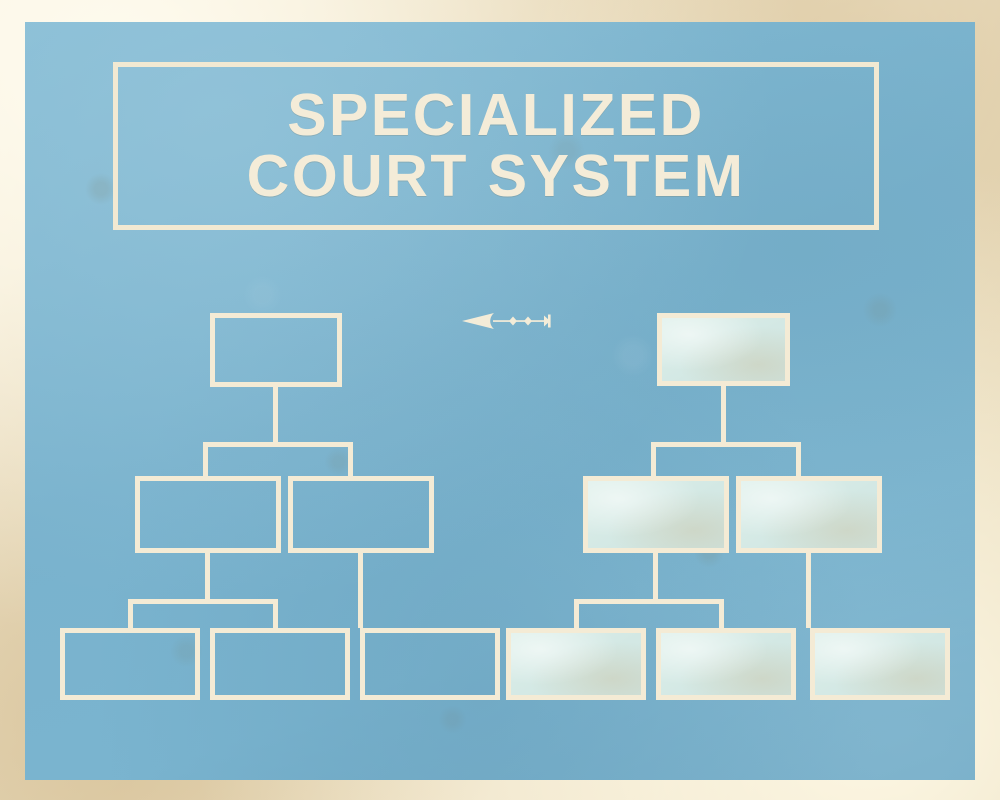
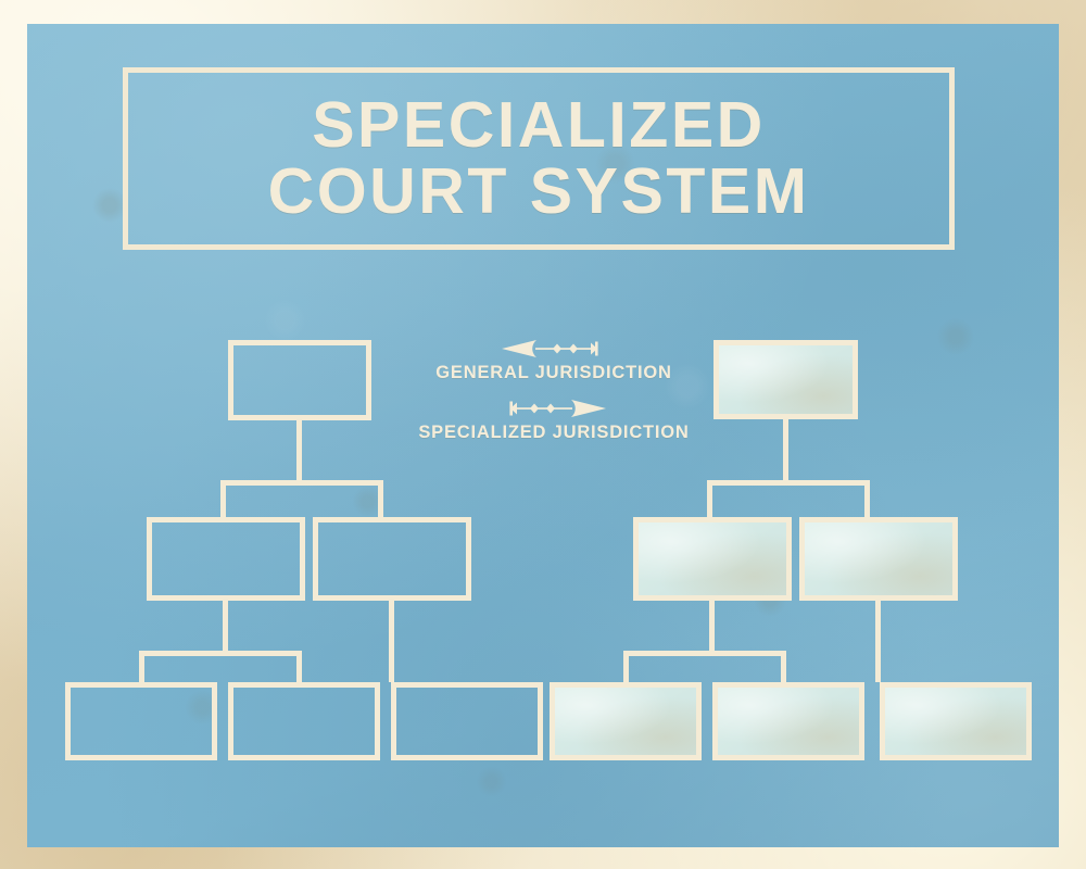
  SPECIALIZED
  COURT SYSTEM
+ GENERAL JURISDICTION
+ SPECIALIZED JURISDICTION
